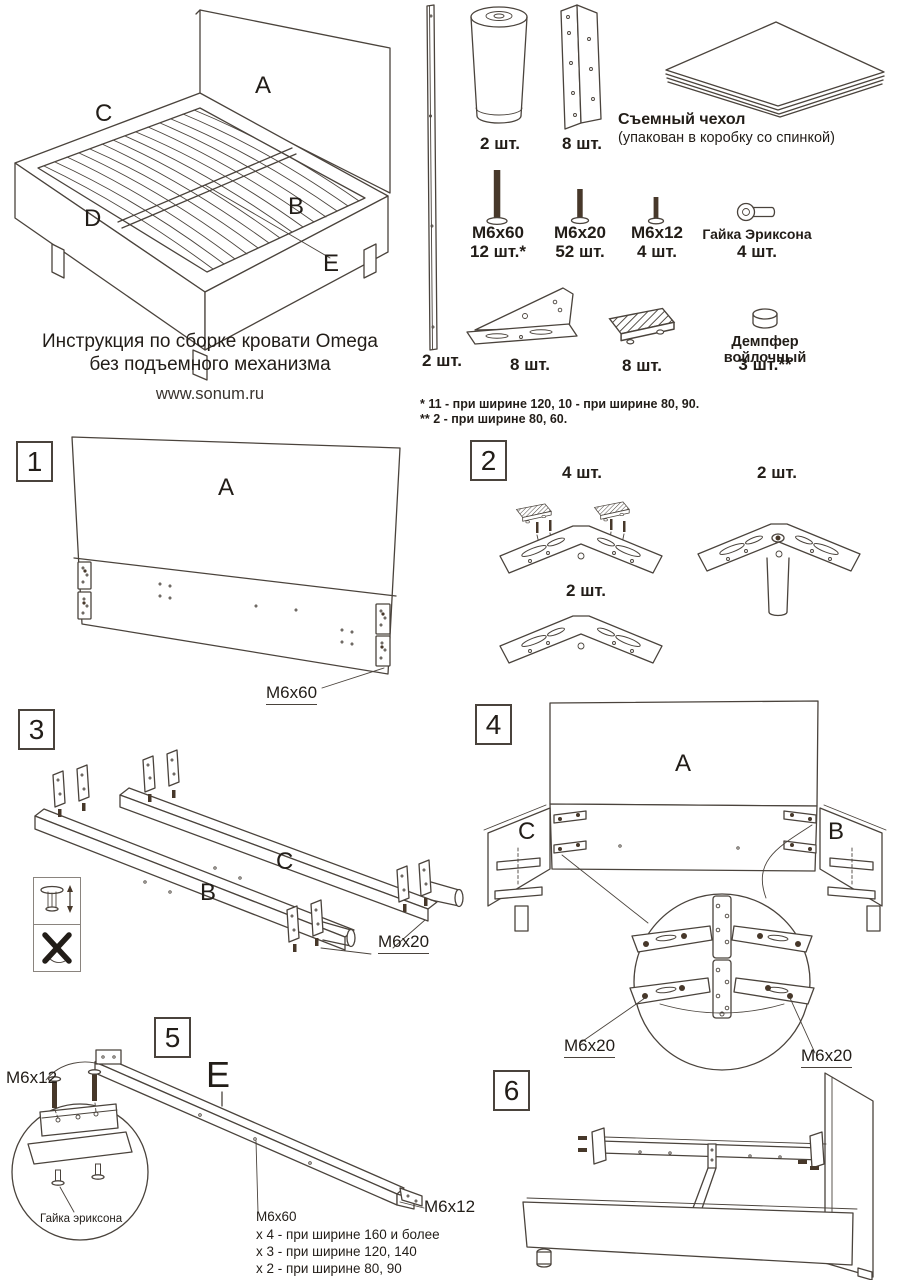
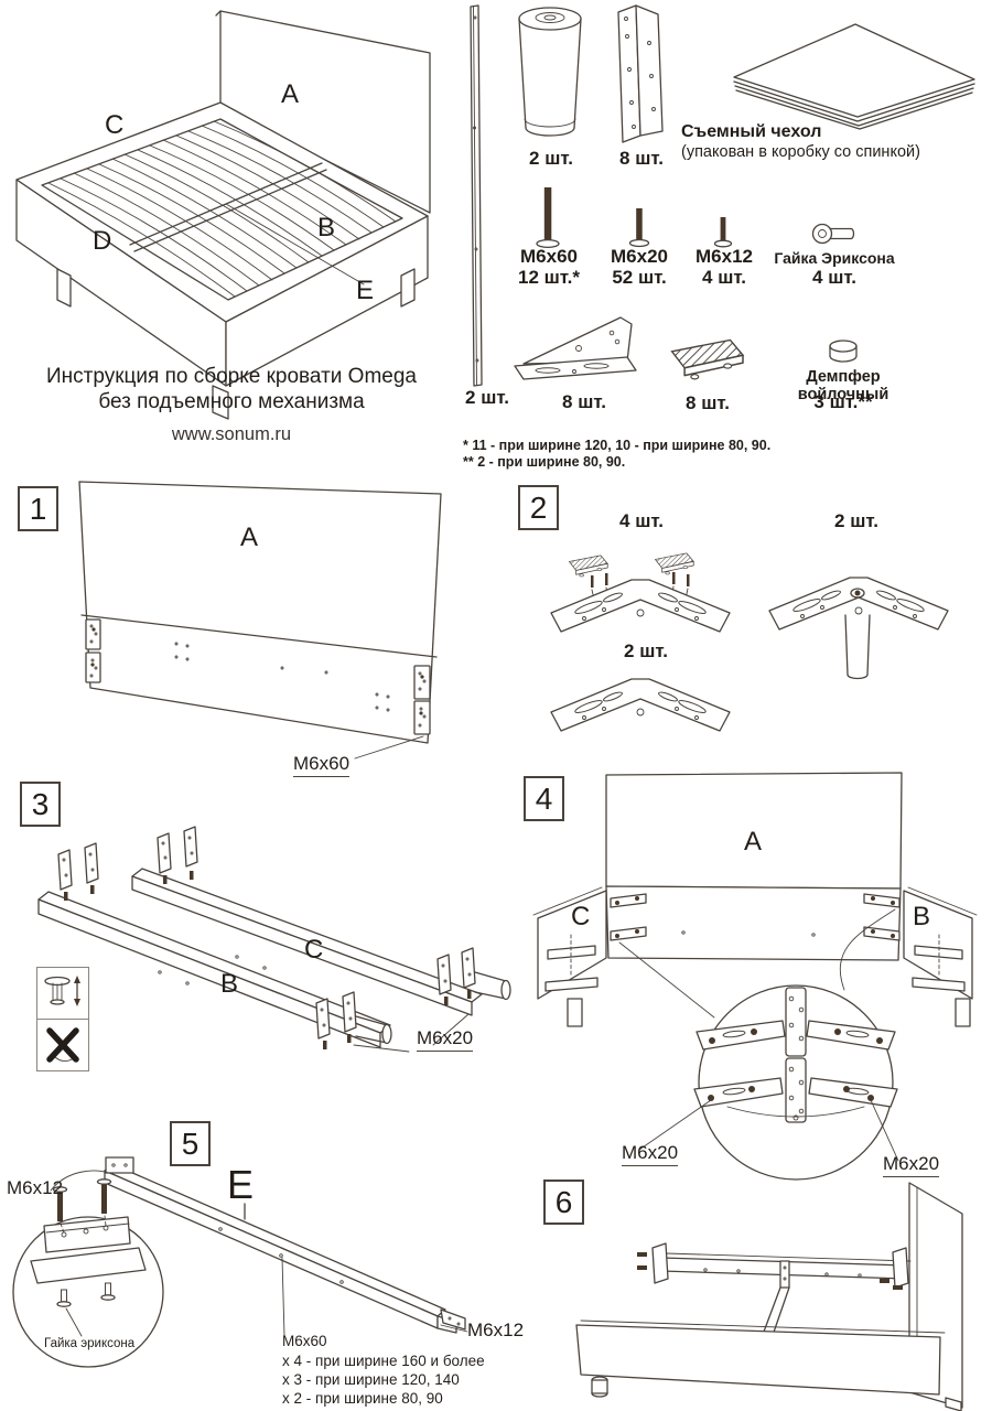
  A
  C
  D
  B
  E
  Инструкция по сборке кровати Omega
  без подъемного механизма
  www.sonum.ru
  2 шт.
  2 шт.
  8 шт.
  Съемный чехол
  (упакован в коробку со спинкой)
  M6x60
  12 шт.*
  M6x20
  52 шт.
  M6x12
  4 шт.
  Гайка Эриксона
  4 шт.
  8 шт.
  8 шт.
  Демпфер войлочный
  3 шт.**
  * 11 - при ширине 120, 10 - при ширине 80, 90.
- ** 2 - при ширине 80, 60.
+ ** 2 - при ширине 80, 90.
  1
  A
  M6x60
  2
  4 шт.
  2 шт.
  2 шт.
  3
  C
  B
  M6x20
  4
  A
  C
  B
  M6x20
  M6x20
  5
  E
  M6x12
  M6x12
  Гайка эриксона
  M6x60
  x 4 - при ширине 160 и более
  x 3 - при ширине 120, 140
  x 2 - при ширине 80, 90
  6
